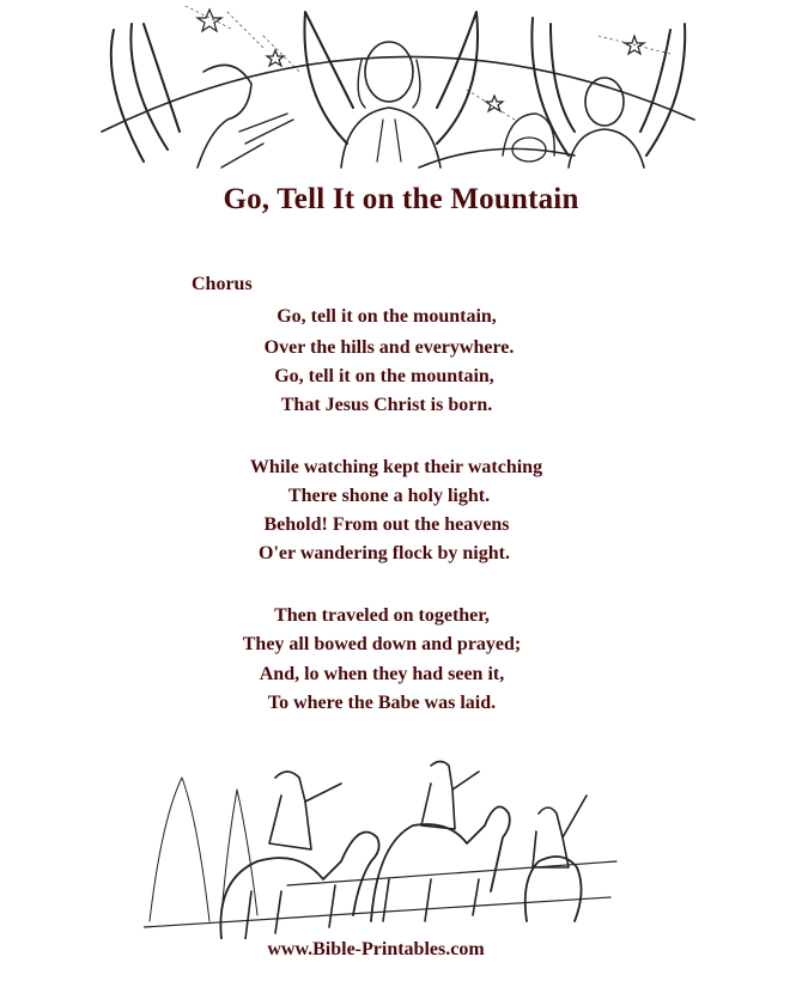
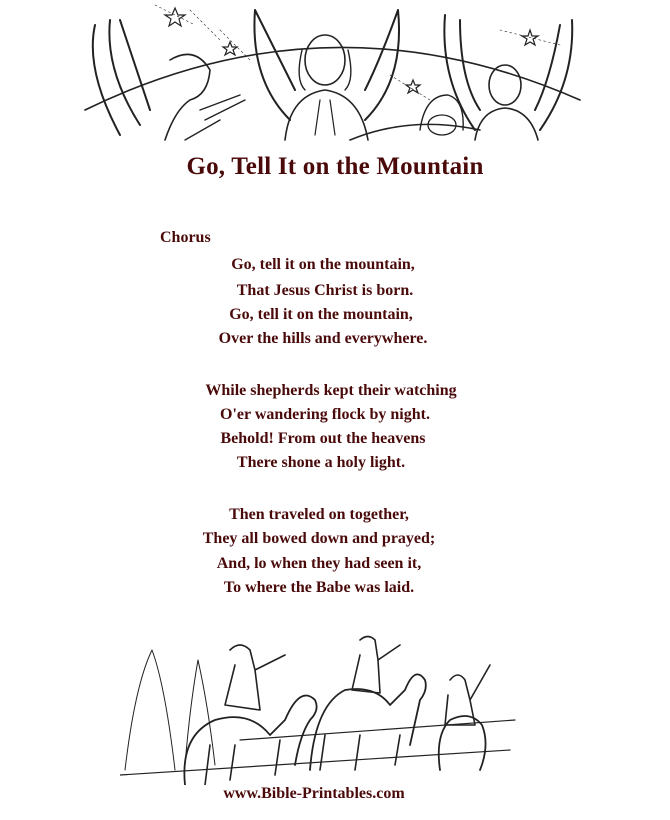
  Go, Tell It on the Mountain
  Chorus
  Go, tell it on the mountain,
- Over the hills and everywhere.
+ That Jesus Christ is born.
  Go, tell it on the mountain,
- That Jesus Christ is born.
+ Over the hills and everywhere.
- While watching kept their watching
+ While shepherds kept their watching
- There shone a holy light.
+ O'er wandering flock by night.
  Behold! From out the heavens
- O'er wandering flock by night.
+ There shone a holy light.
  Then traveled on together,
  They all bowed down and prayed;
  And, lo when they had seen it,
  To where the Babe was laid.
  www.Bible-Printables.com
